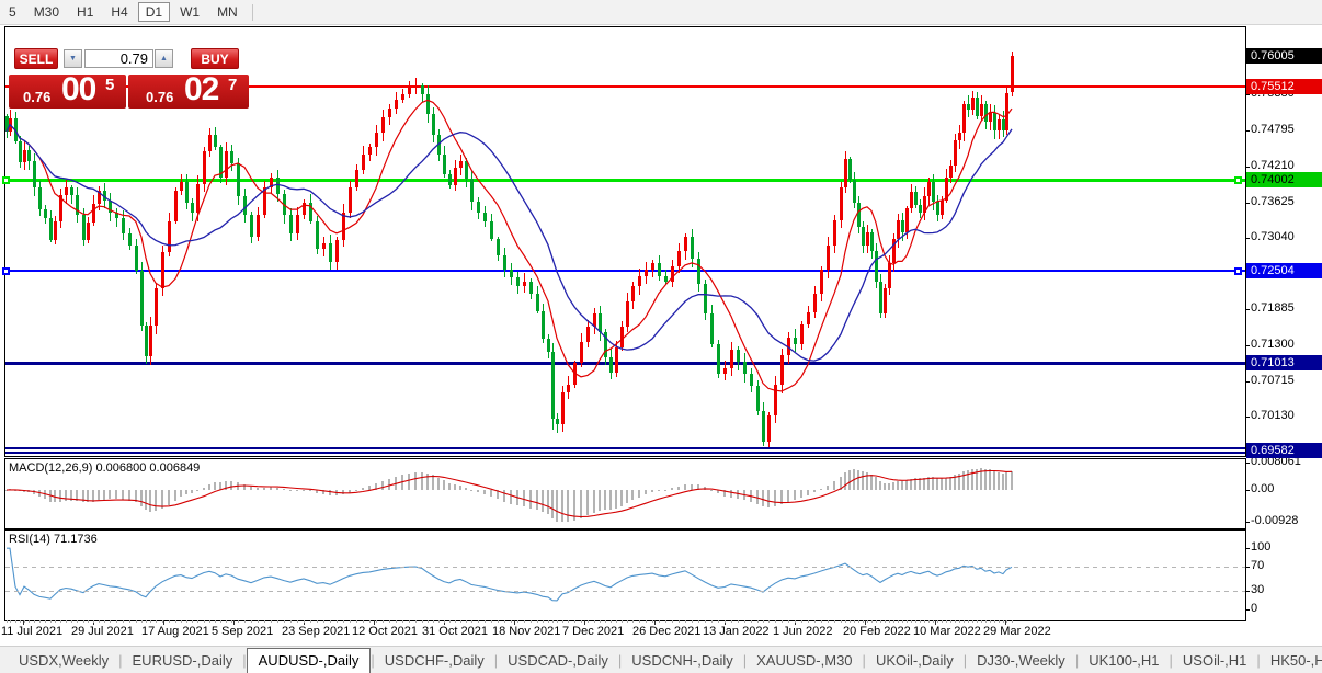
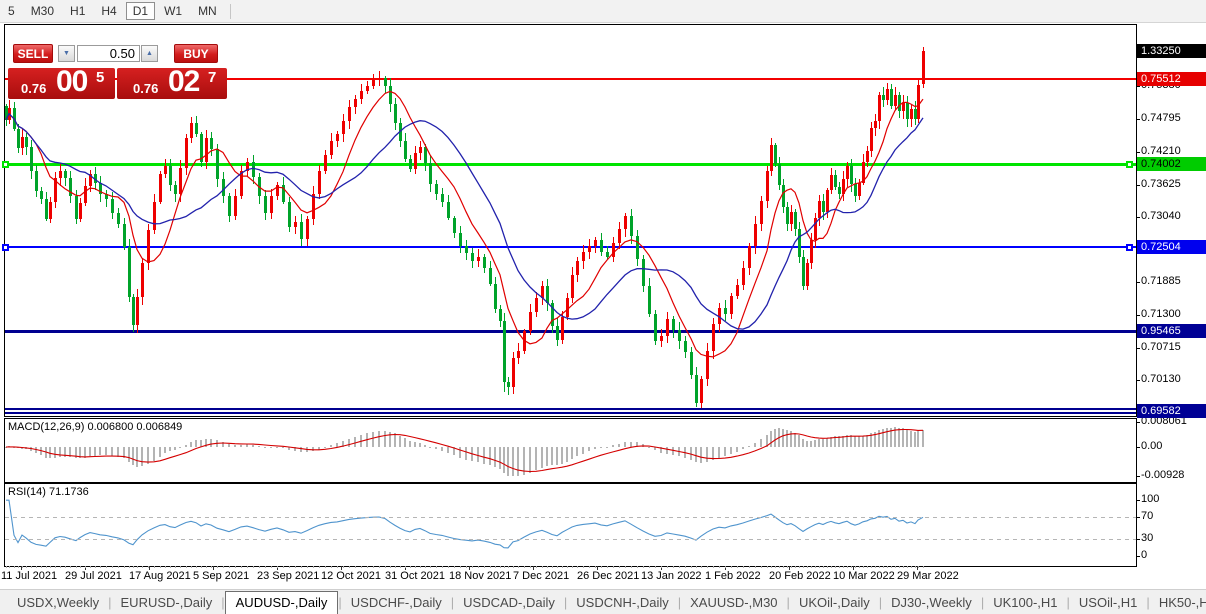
  5
  M30
  H1
  H4
  D1
  W1
  MN
  0.74795
  0.74210
  0.73625
  0.73040
  0.71885
  0.71300
  0.70715
  0.70130
  0.008061
  0.00
  -0.00928
  100
  70
  30
  0
  11 Jul 2021
  29 Jul 2021
  17 Aug 2021
  5 Sep 2021
  23 Sep 2021
  12 Oct 2021
  31 Oct 2021
  18 Nov 2021
  7 Dec 2021
  26 Dec 2021
  13 Jan 2022
- 1 Jun 2022
+ 1 Feb 2022
  20 Feb 2022
  10 Mar 2022
  29 Mar 2022
  SELL
- 0.79
+ 0.50
  BUY
  0.76
  00
  5
  0.76
  02
  7
  MACD(12,26,9) 0.006800 0.006849
  RSI(14) 71.1736
  0.75512
  0.74002
  0.72504
- 0.71013
+ 0.95465
  0.69582
- 0.76005
+ 1.33250
  USDX,Weekly
  |
  EURUSD-,Daily
  |
  AUDUSD-,Daily
  |
  USDCHF-,Daily
  |
  USDCAD-,Daily
  |
  USDCNH-,Daily
  |
  XAUUSD-,M30
  |
  UKOil-,Daily
  |
  DJ30-,Weekly
  |
  UK100-,H1
  |
  USOil-,H1
  |
  HK50-,H
